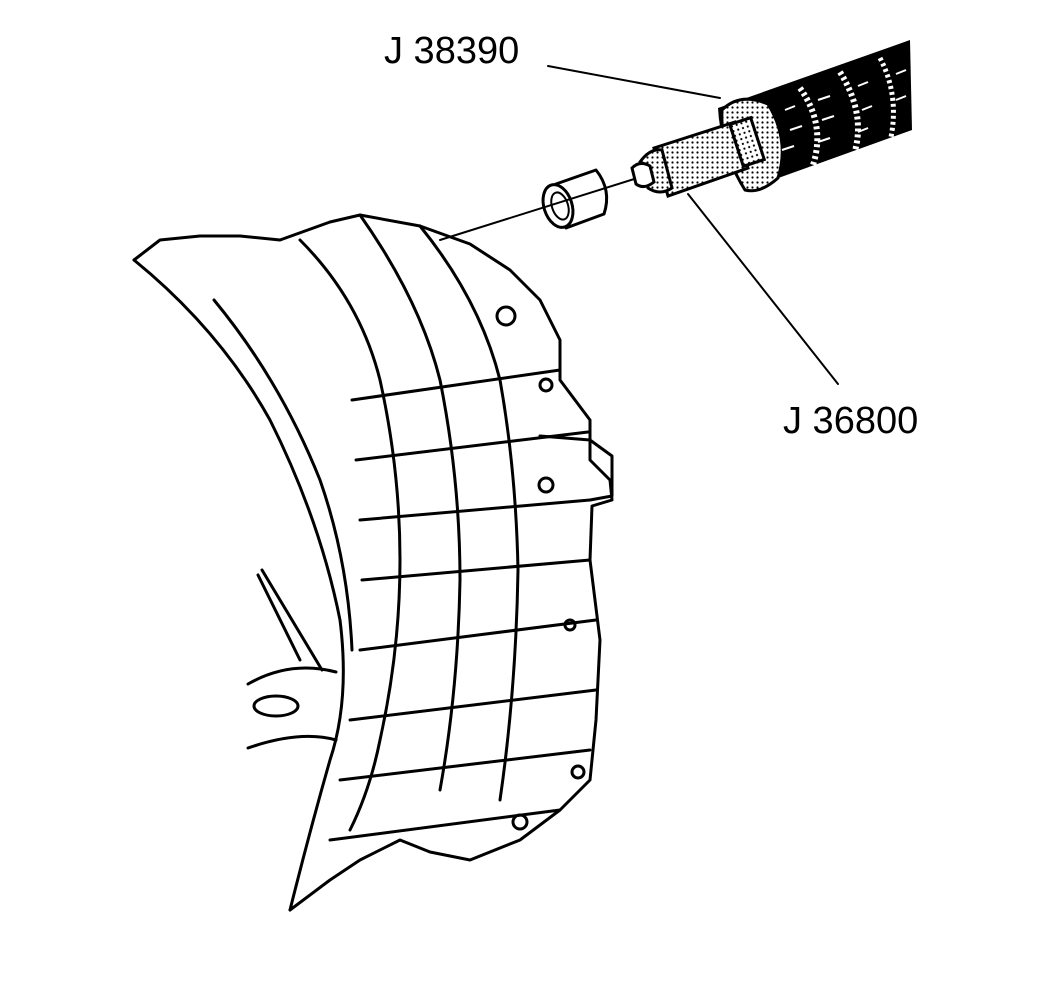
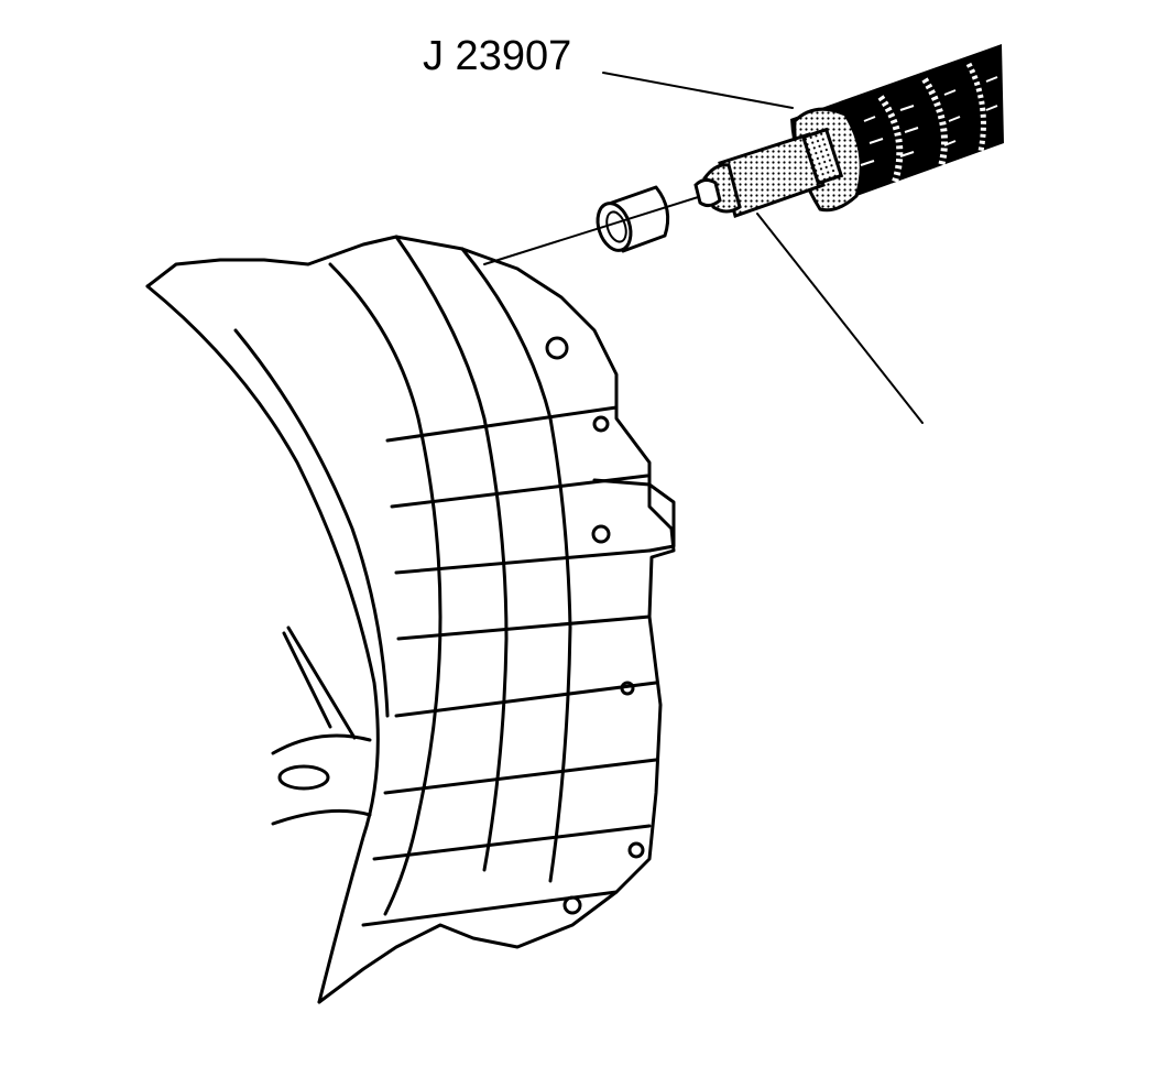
- J 38390
+ J 23907
- J 36800
